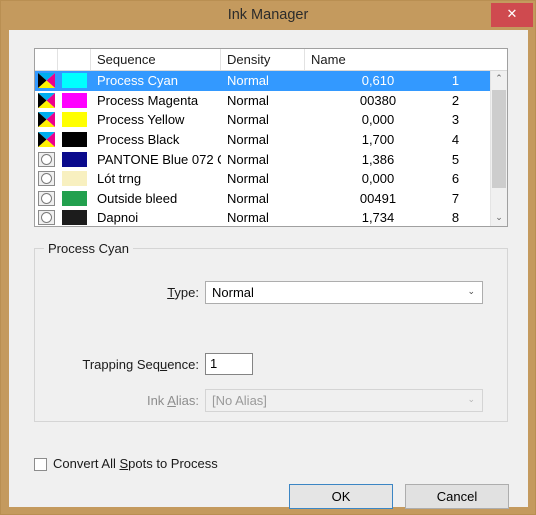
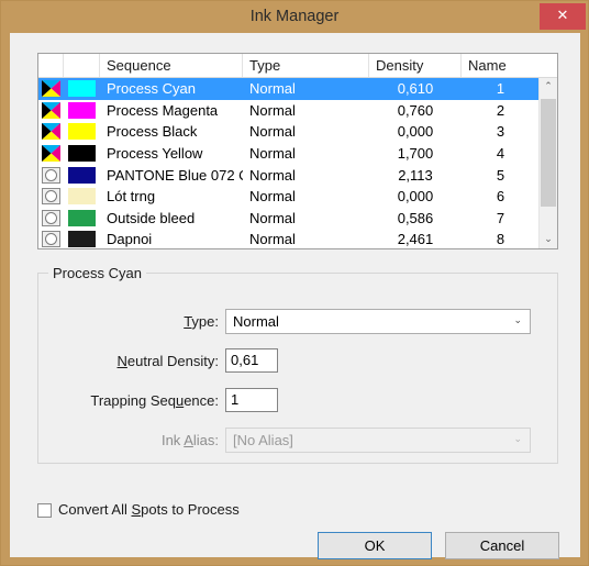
  Ink Manager
  ✕
  Sequence
+ Type
  Density
  Name
  Process Cyan
  Normal
  0,610
  1
  Process Magenta
  Normal
- 00380
+ 0,760
  2
- Process Yellow
+ Process Black
  Normal
  0,000
  3
- Process Black
+ Process Yellow
  Normal
  1,700
  4
  PANTONE Blue 072
  Normal
- 1,386
+ 2,113
  5
  Lót trng
  Normal
  0,000
  6
  Outside bleed
  Normal
- 00491
+ 0,586
  7
  Dapnoi
  Normal
- 1,734
+ 2,461
  8
  ⌃
  ⌄
  Process Cyan
  Type:
  Normal
  ⌄
+ Neutral Density:
+ 0,61
  Trapping Sequence:
  1
  Ink Alias:
  [No Alias]
  ⌄
  Convert All Spots to Process
  OK
  Cancel
